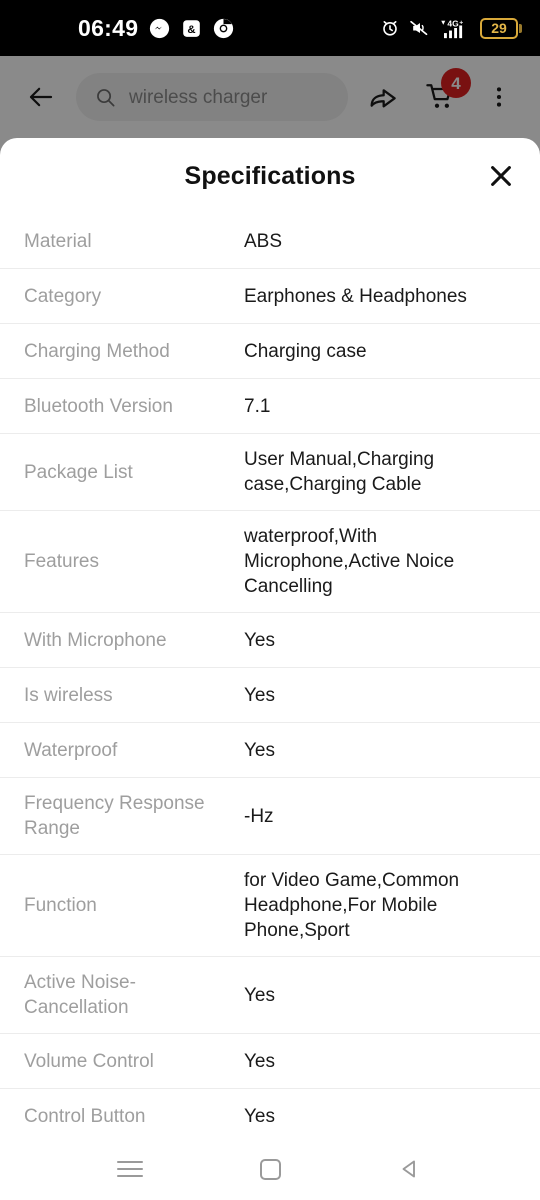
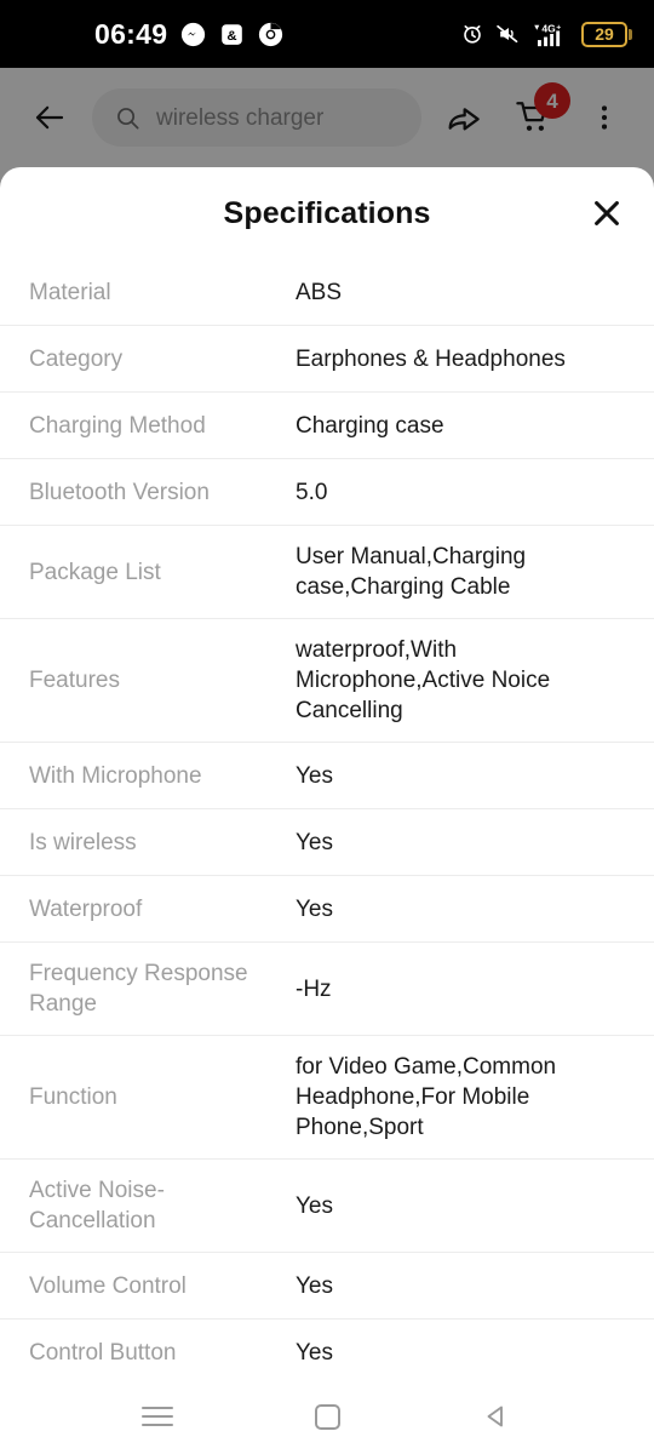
  06:49
  &
  4G
  29
  wireless charger
  4
  Specifications
  Material
  ABS
  Category
  Earphones & Headphones
  Charging Method
  Charging case
  Bluetooth Version
- 7.1
+ 5.0
  Package List
  User Manual,Charging case,Charging Cable
  Features
  waterproof,With Microphone,Active Noice Cancelling
  With Microphone
  Yes
  Is wireless
  Yes
  Waterproof
  Yes
  Frequency Response Range
  -Hz
  Function
  for Video Game,Common Headphone,For Mobile Phone,Sport
  Active Noise-Cancellation
  Yes
  Volume Control
  Yes
  Control Button
  Yes
